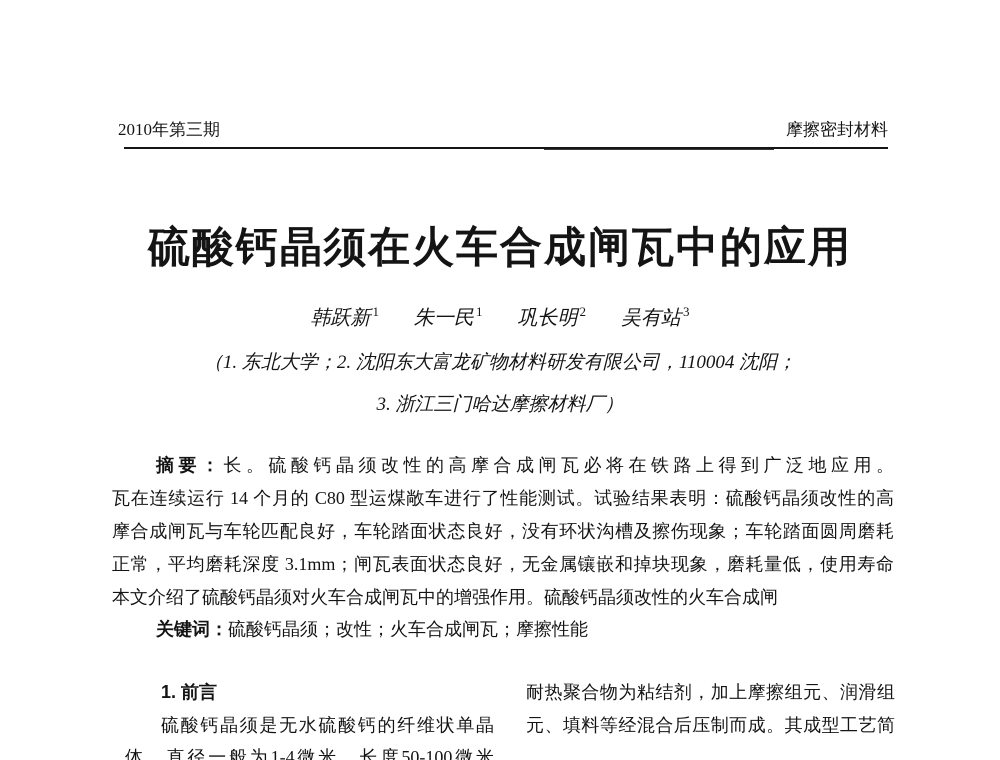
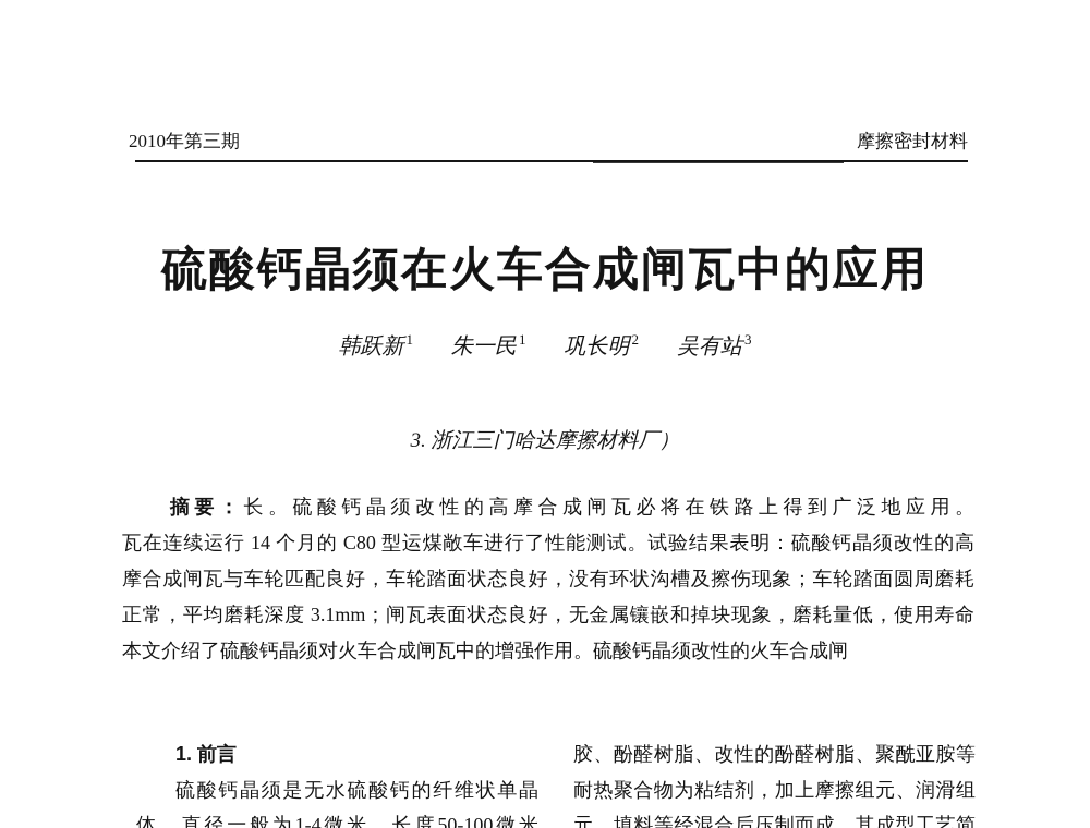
  2010年第三期
  摩擦密封材料
  硫酸钙晶须在火车合成闸瓦中的应用
  韩跃新 1 朱一民 1 巩长明 2 吴有站 3
- （1. 东北大学；2. 沈阳东大富龙矿物材料研发有限公司，110004 沈阳；
  3. 浙江三门哈达摩擦材料厂）
  摘要：长。硫酸钙晶须改性的高摩合成闸瓦必将在铁路上得到广泛地应用。
  瓦在连续运行 14 个月的 C80 型运煤敞车进行了性能测试。试验结果表明：硫酸钙晶须改性的高
  摩合成闸瓦与车轮匹配良好，车轮踏面状态良好，没有环状沟槽及擦伤现象；车轮踏面圆周磨耗
  正常，平均磨耗深度 3.1mm；闸瓦表面状态良好，无金属镶嵌和掉块现象，磨耗量低，使用寿命
  本文介绍了硫酸钙晶须对火车合成闸瓦中的增强作用。硫酸钙晶须改性的火车合成闸
- 关键词：硫酸钙晶须；改性；火车合成闸瓦；摩擦性能
  1. 前言
  硫酸钙晶须是无水硫酸钙的纤维状单晶
  体，直径一般为1-4微米，长度50-100微米
+ 胶、酚醛树脂、改性的酚醛树脂、聚酰亚胺等
  耐热聚合物为粘结剂，加上摩擦组元、润滑组
  元、填料等经混合后压制而成。其成型工艺简
